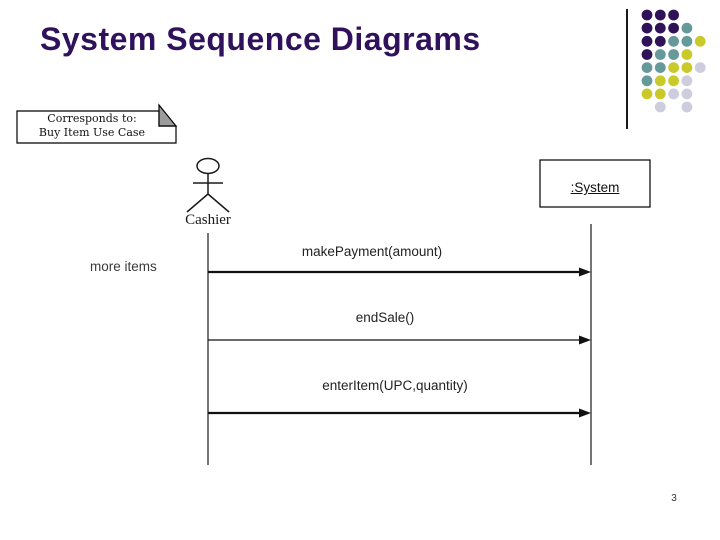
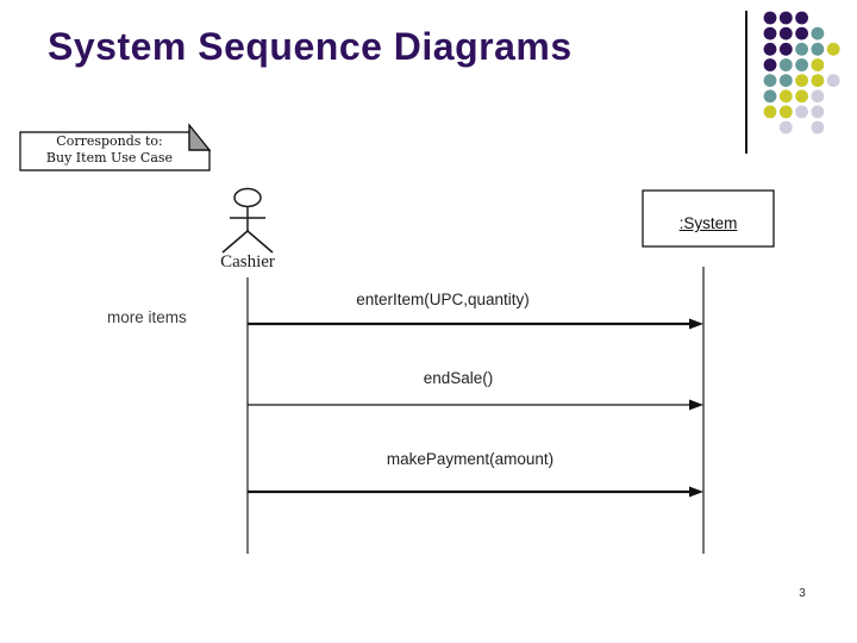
  System Sequence Diagrams
  Corresponds to:
  Buy Item Use Case
  Cashier
  :System
  more items
- makePayment(amount)
+ enterItem(UPC,quantity)
  endSale()
- enterItem(UPC,quantity)
+ makePayment(amount)
  3
